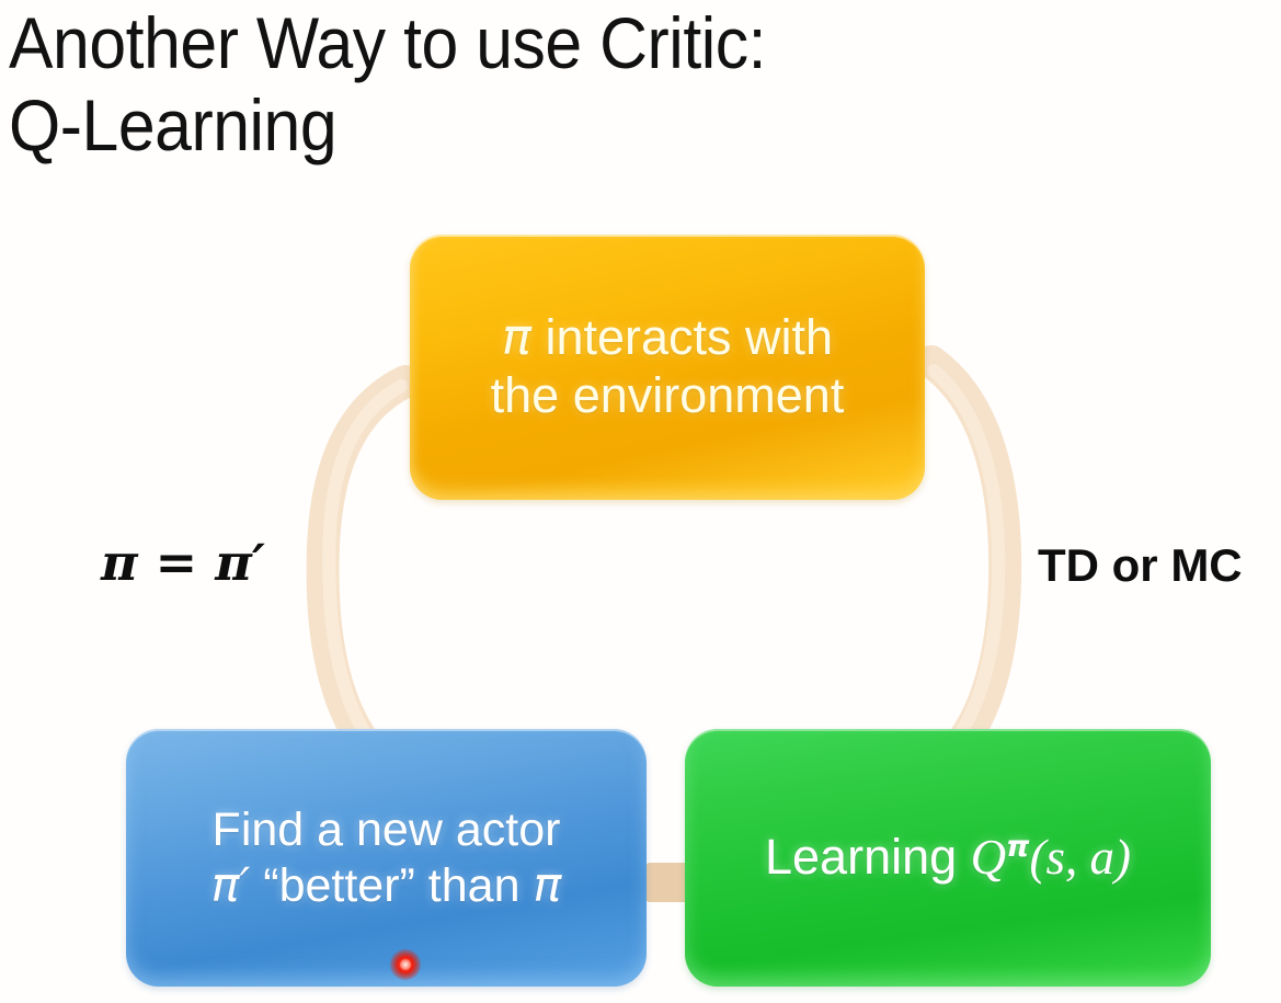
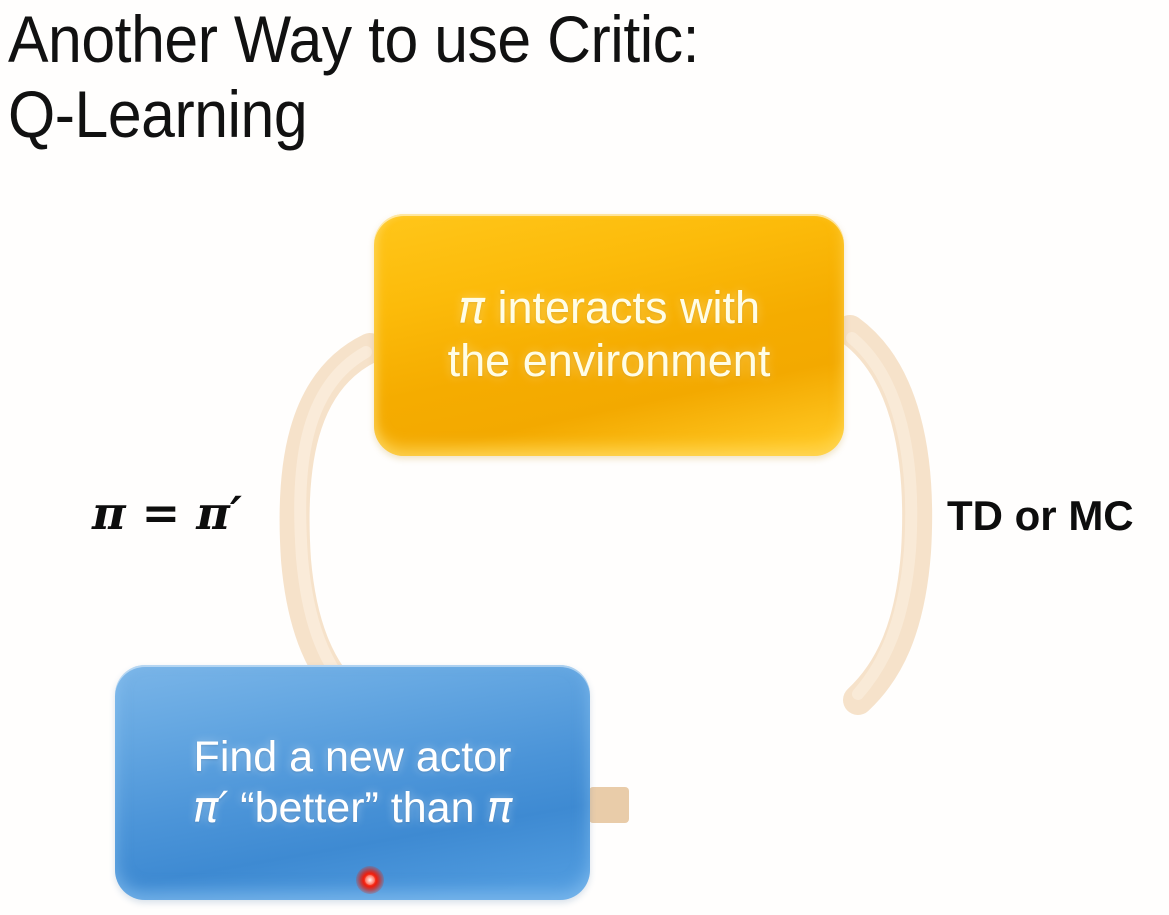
  Another Way to use Critic:
  Q-Learning
  π interacts with
  the environment
  Find a new actor
  π′ “better” than π
- Learning Qπ(s, a)
  π = π′
  TD or MC
